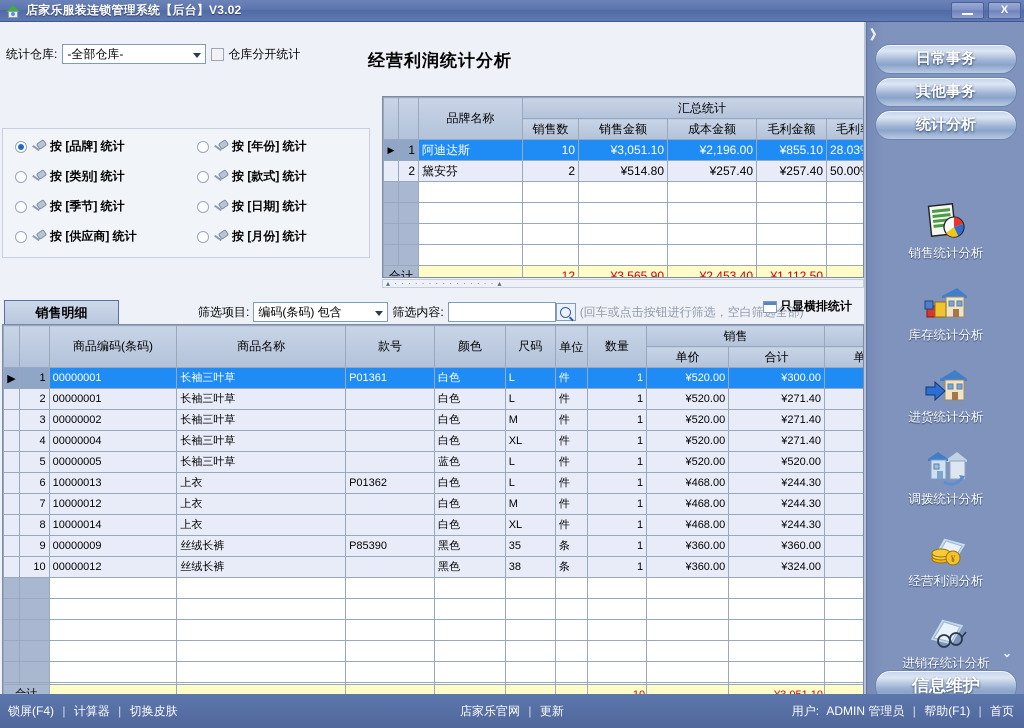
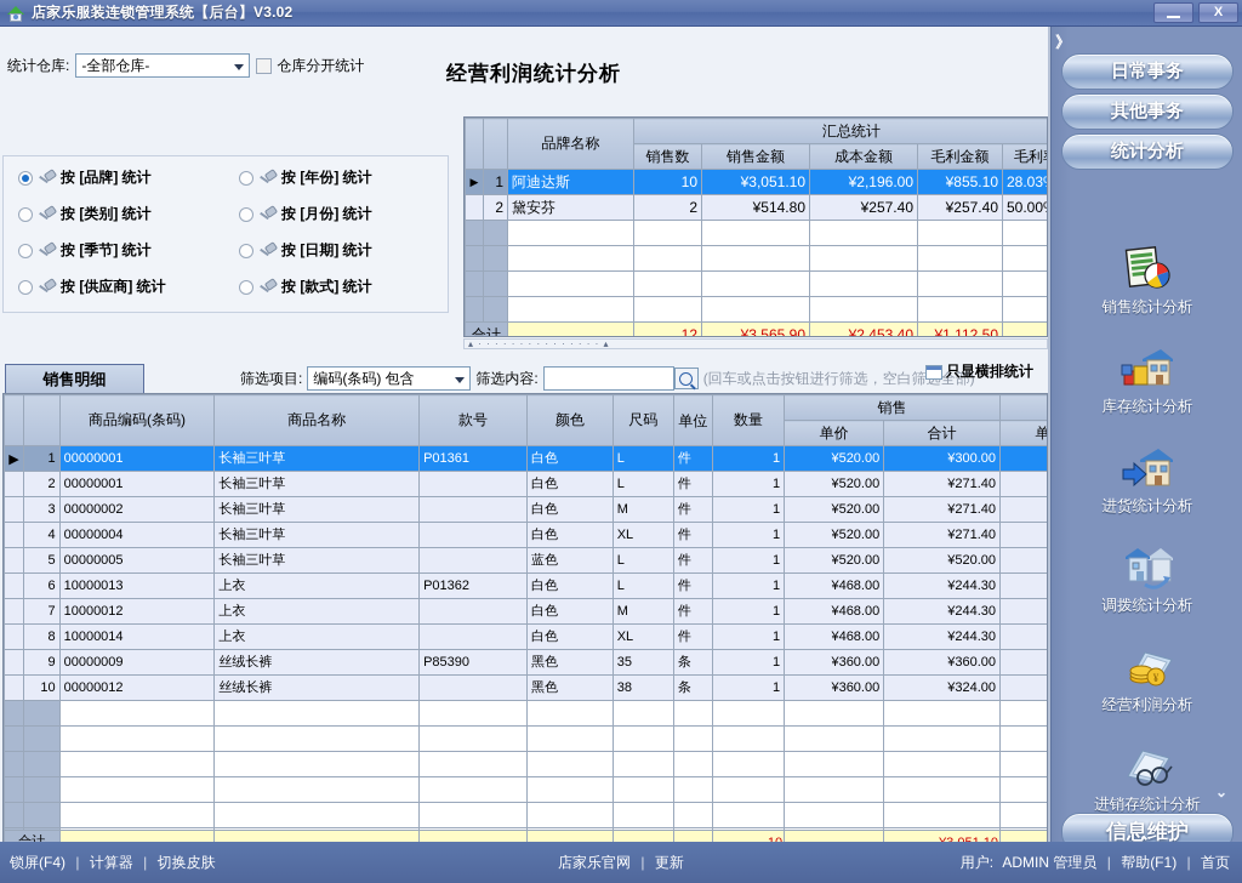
  店家乐服装连锁管理系统【后台】V3.02
  X
  统计仓库:
  -全部仓库-
  仓库分开统计
  按 [品牌] 统计
  按 [年份] 统计
  按 [类别] 统计
- 按 [款式] 统计
+ 按 [月份] 统计
  按 [季节] 统计
  按 [日期] 统计
  按 [供应商] 统计
- 按 [月份] 统计
+ 按 [款式] 统计
  经营利润统计分析
  		品牌名称	汇总统计
  销售数	销售金额	成本金额	毛利金额	毛利
  ▶	1	阿迪达斯	10	¥3,051.10	¥2,196.00	¥855.10	28.03
  	2	黛安芬	2	¥514.80	¥257.40	¥257.40	50.00
  合计		12	¥3,565.90	¥2,453.40	¥1,112.50
  ▴ · · · · · · · · · · · · · · · ▴
  销售明细
  筛选项目:
  编码(条码) 包含
  筛选内容:
  (回车或点击按钮进行筛选，空白筛全部)
  只显横排统计
  		商品编码(条码)	商品名称	款号	颜色	尺码	单位	数量	销售
  ▶	1	00000001	长袖三叶草	P01361	白色	L	件	1	¥520.00	¥300.00
  	2	00000001	长袖三叶草		白色	L	件	1	¥520.00	¥271.40
  	3	00000002	长袖三叶草		白色	M	件	1	¥520.00	¥271.40
  	4	00000004	长袖三叶草		白色	XL	件	1	¥520.00	¥271.40
  	5	00000005	长袖三叶草		蓝色	L	件	1	¥520.00	¥520.00
  	6	10000013	上衣	P01362	白色	L	件	1	¥468.00	¥244.30
  	7	10000012	上衣		白色	M	件	1	¥468.00	¥244.30
  	8	10000014	上衣		白色	XL	件	1	¥468.00	¥244.30
  	9	00000009	丝绒长裤	P85390	黑色	35	条	1	¥360.00	¥360.00
  	10	00000012	丝绒长裤		黑色	38	条	1	¥360.00	¥324.00
  》
  日常事务
  其他事务
  统计分析
  销售统计分析
  库存统计分析
  进货统计分析
  调拨统计分析
  ¥
  经营利润分析
  进销存统计分析
  ⌄
  信息维护
  锁屏(F4) | 计算器 | 切换皮肤
  店家乐官网 | 更新
  用户: ADMIN 管理员 | 帮助(F1) | 首页
